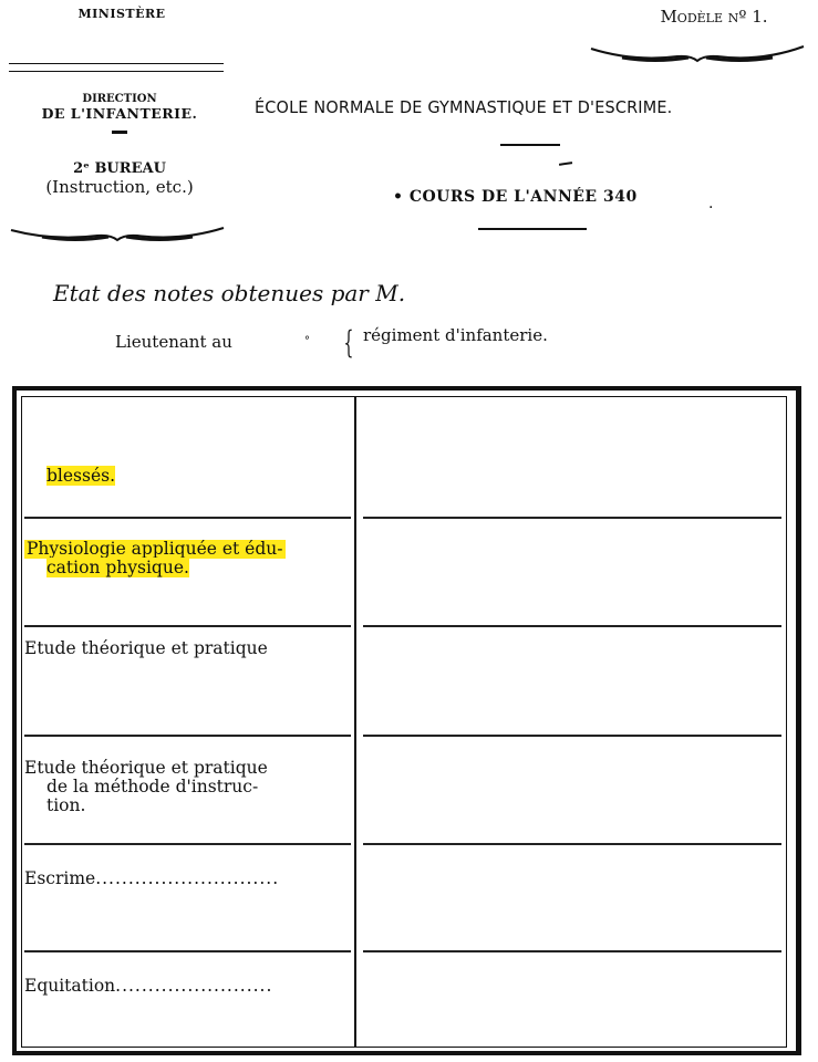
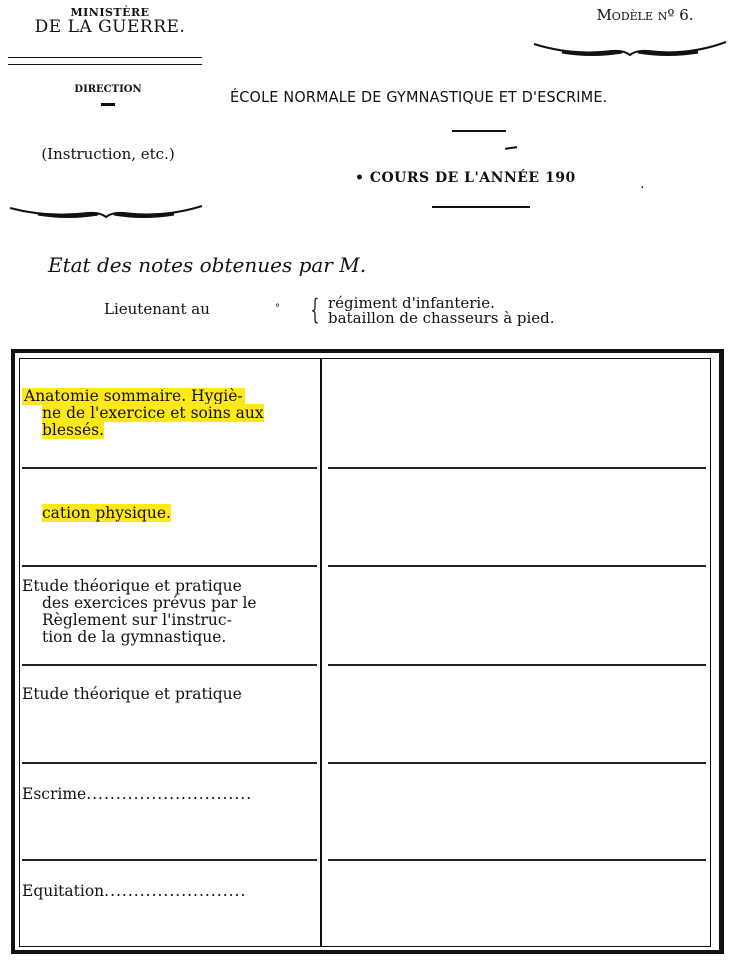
  MINISTÈRE
+ DE LA GUERRE.
  DIRECTION
- DE L'INFANTERIE.
- 2ᵉ BUREAU
  (Instruction, etc.)
- Modèle nº 1.
+ Modèle nº 6.
  ÉCOLE NORMALE DE GYMNASTIQUE ET D'ESCRIME.
- • COURS DE L'ANNÉE 340
+ • COURS DE L'ANNÉE 190
  .
  Etat des notes obtenues par M.
  Lieutenant au
  °
  {
  régiment d'infanterie.
+ bataillon de chasseurs à pied.
+ Anatomie sommaire. Hygiè-
+ ne de l'exercice et soins aux
  blessés.
- Physiologie appliquée et édu-
  cation physique.
  Etude théorique et pratique
+ des exercices prévus par le
+ Règlement sur l'instruc-
+ tion de la gymnastique.
  Etude théorique et pratique
- de la méthode d'instruc-
- tion.
  Escrime............................
  Equitation........................
